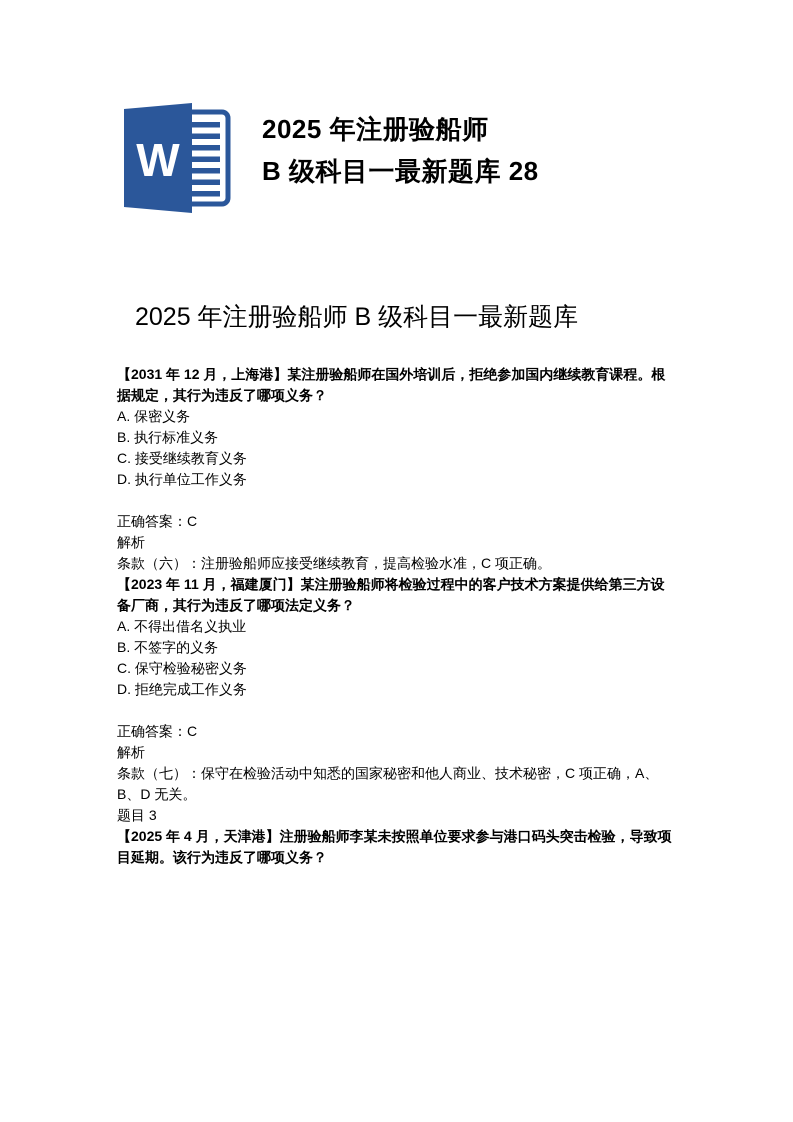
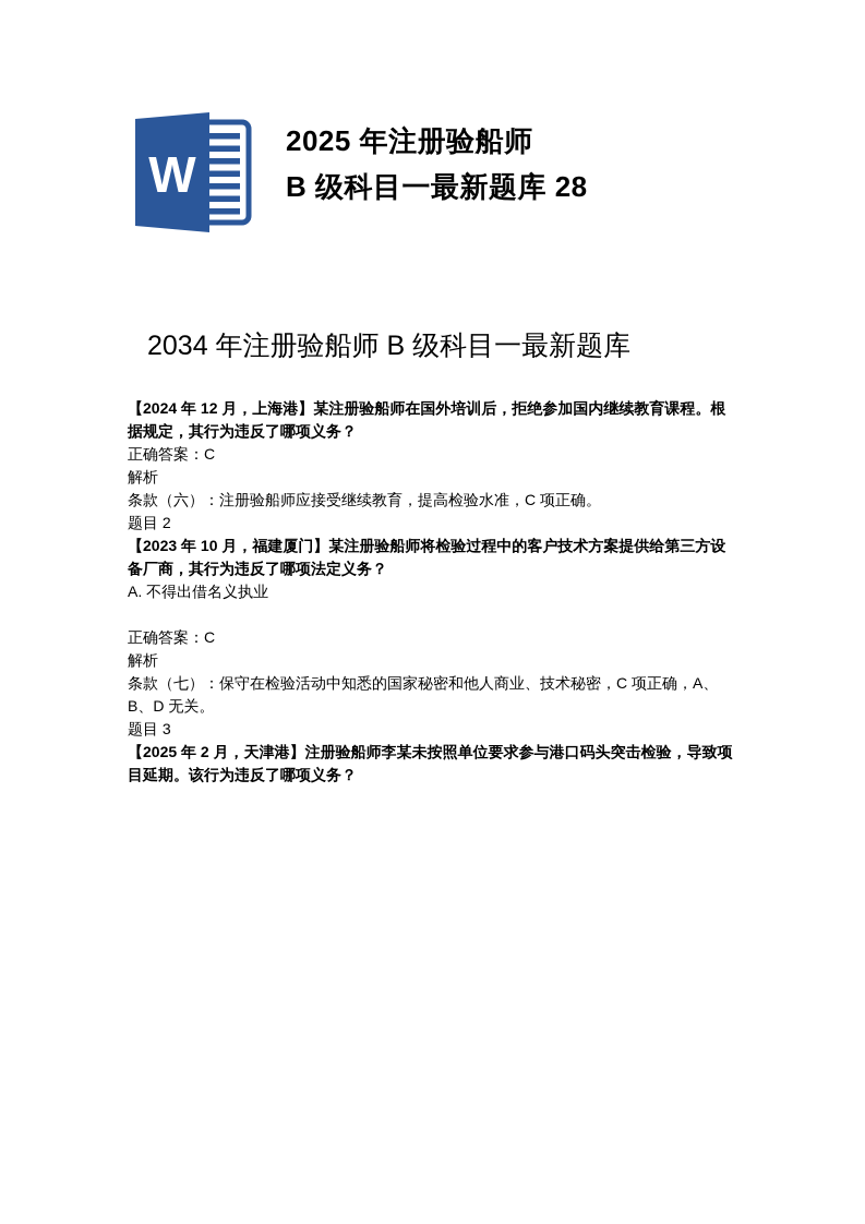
  W
  2025 年注册验船师
  B 级科目一最新题库 28
- 2025 年注册验船师 B 级科目一最新题库
+ 2034 年注册验船师 B 级科目一最新题库
- 【2031 年 12 月，上海港】某注册验船师在国外培训后，拒绝参加国内继续教育课程。根据规定，其行为违反了哪项义务？
+ 【2024 年 12 月，上海港】某注册验船师在国外培训后，拒绝参加国内继续教育课程。根据规定，其行为违反了哪项义务？
- A. 保密义务
- B. 执行标准义务
- C. 接受继续教育义务
- D. 执行单位工作义务
  正确答案：C
  解析
  条款（六）：注册验船师应接受继续教育，提高检验水准，C 项正确。
+ 题目 2
- 【2023 年 11 月，福建厦门】某注册验船师将检验过程中的客户技术方案提供给第三方设备厂商，其行为违反了哪项法定义务？
+ 【2023 年 10 月，福建厦门】某注册验船师将检验过程中的客户技术方案提供给第三方设备厂商，其行为违反了哪项法定义务？
  A. 不得出借名义执业
- B. 不签字的义务
- C. 保守检验秘密义务
- D. 拒绝完成工作义务
  正确答案：C
  解析
  条款（七）：保守在检验活动中知悉的国家秘密和他人商业、技术秘密，C 项正确，A、B、D 无关。
  题目 3
- 【2025 年 4 月，天津港】注册验船师李某未按照单位要求参与港口码头突击检验，导致项目延期。该行为违反了哪项义务？
+ 【2025 年 2 月，天津港】注册验船师李某未按照单位要求参与港口码头突击检验，导致项目延期。该行为违反了哪项义务？
